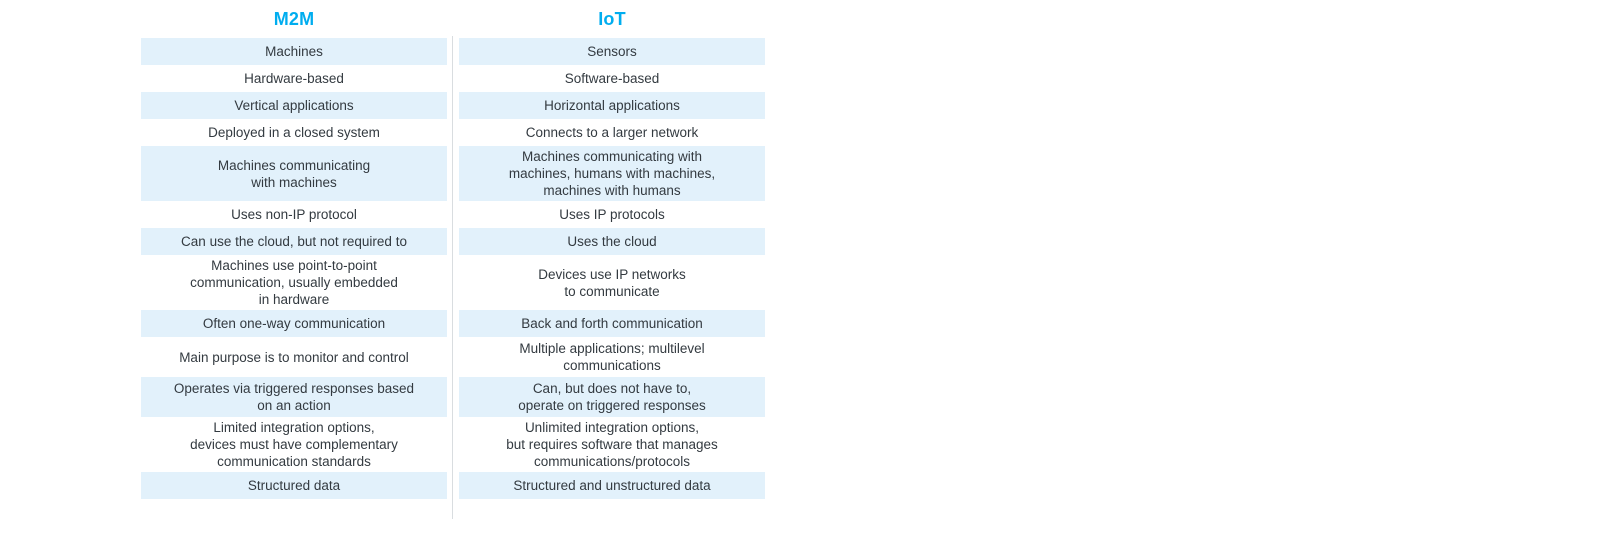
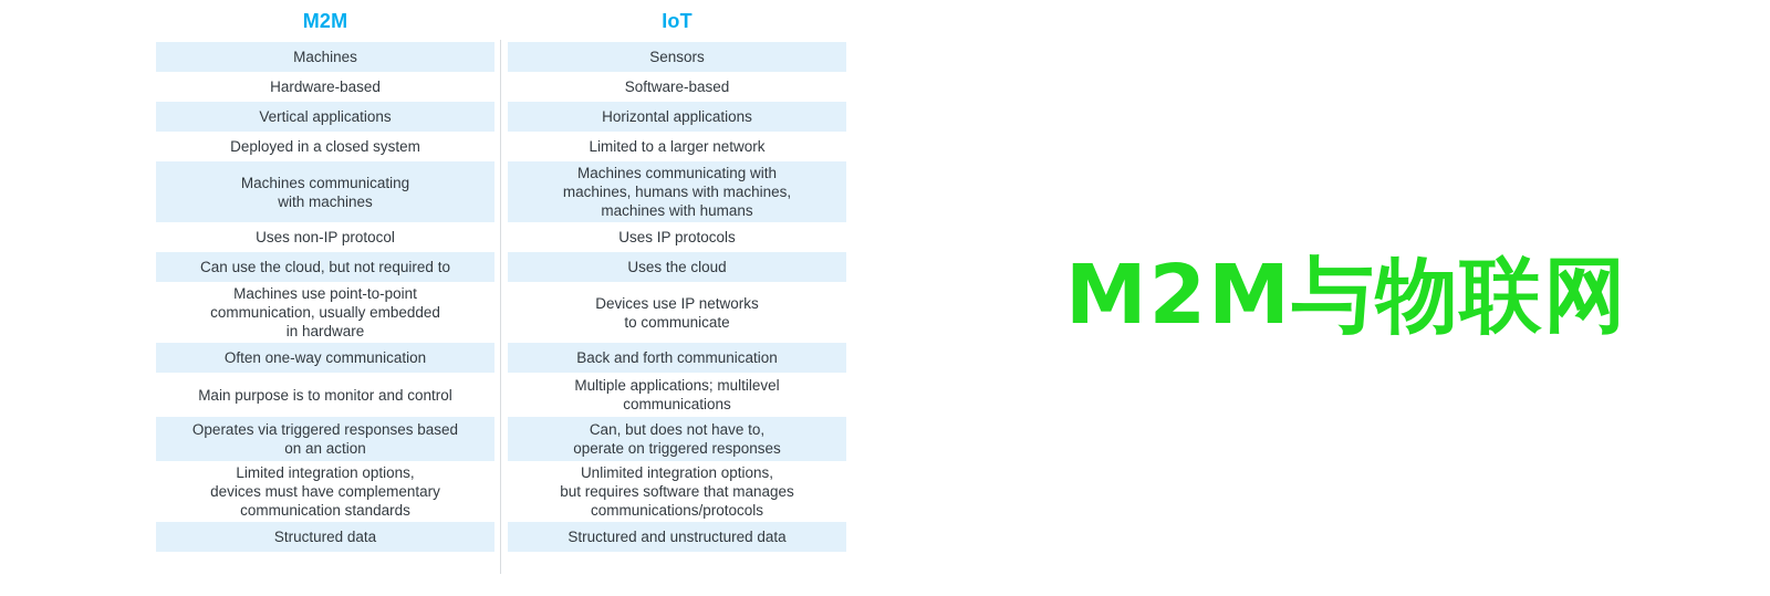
  M2M
  Machines
  Hardware-based
  Vertical applications
  Deployed in a closed system
  Machines communicating
  with machines
  Uses non-IP protocol
  Can use the cloud, but not required to
  Machines use point-to-point
  communication, usually embedded
  in hardware
  Often one-way communication
  Main purpose is to monitor and control
  Operates via triggered responses based
  on an action
  Limited integration options,
  devices must have complementary
  communication standards
  Structured data
  IoT
  Sensors
  Software-based
  Horizontal applications
- Connects to a larger network
+ Limited to a larger network
  Machines communicating with
  machines, humans with machines,
  machines with humans
  Uses IP protocols
  Uses the cloud
  Devices use IP networks
  to communicate
  Back and forth communication
  Multiple applications; multilevel
  communications
  Can, but does not have to,
  operate on triggered responses
  Unlimited integration options,
  but requires software that manages
  communications/protocols
  Structured and unstructured data
+ M2M与物联网
